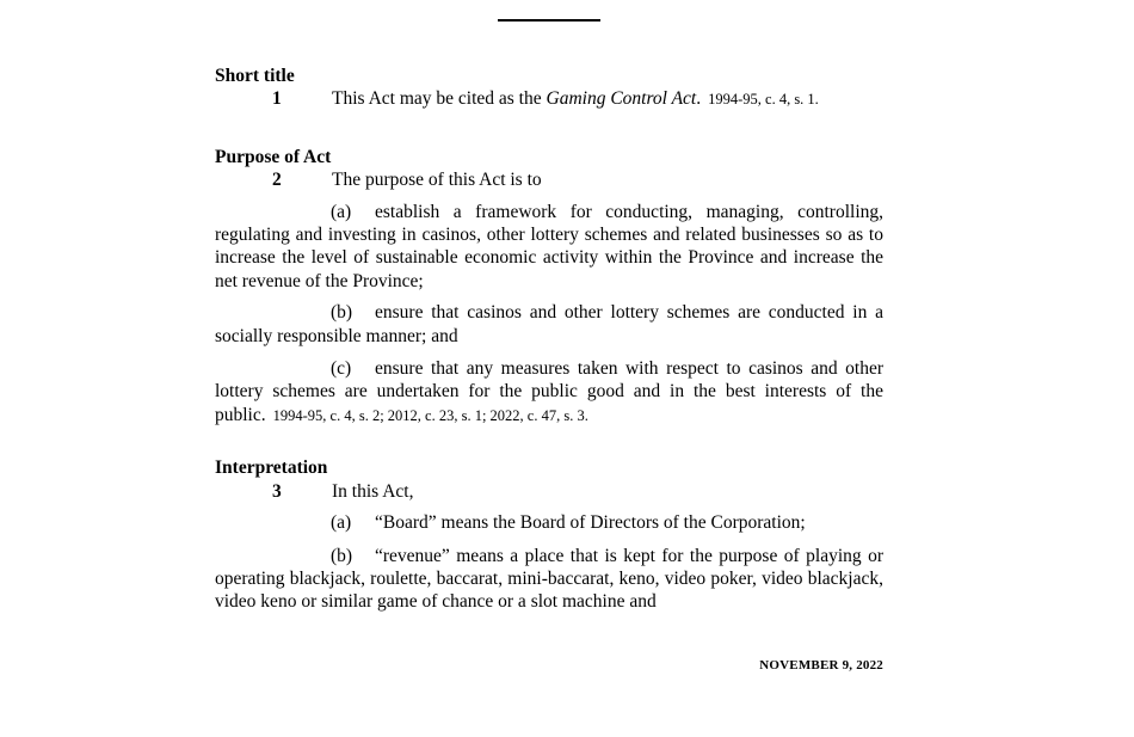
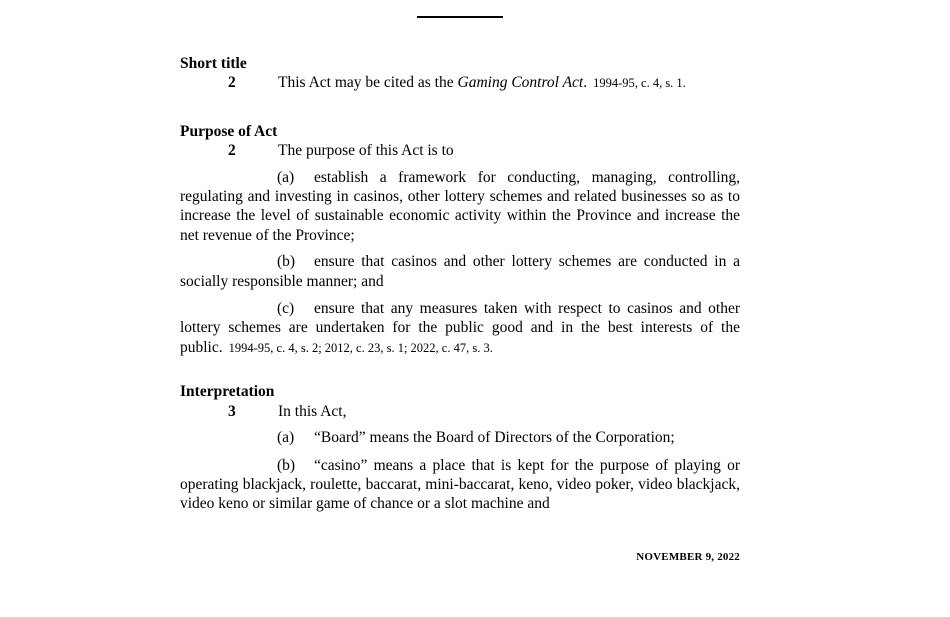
  Short title
- 1 This Act may be cited as the Gaming Control Act. 1994-95, c. 4, s. 1.
+ 2 This Act may be cited as the Gaming Control Act. 1994-95, c. 4, s. 1.
  Purpose of Act
  2 The purpose of this Act is to
  (a) establish a framework for conducting, managing, controlling, regulating and investing in casinos, other lottery schemes and related businesses so as to increase the level of sustainable economic activity within the Province and increase the net revenue of the Province;
  (b) ensure that casinos and other lottery schemes are conducted in a socially responsible manner; and
  (c) ensure that any measures taken with respect to casinos and other lottery schemes are undertaken for the public good and in the best interests of the public. 1994-95, c. 4, s. 2; 2012, c. 23, s. 1; 2022, c. 47, s. 3.
  Interpretation
  3 In this Act,
  (a) “Board” means the Board of Directors of the Corporation;
- (b) “revenue” means a place that is kept for the purpose of playing or operating blackjack, roulette, baccarat, mini-baccarat, keno, video poker, video blackjack, video keno or similar game of chance or a slot machine and
+ (b) “casino” means a place that is kept for the purpose of playing or operating blackjack, roulette, baccarat, mini-baccarat, keno, video poker, video blackjack, video keno or similar game of chance or a slot machine and
  NOVEMBER 9, 2022
